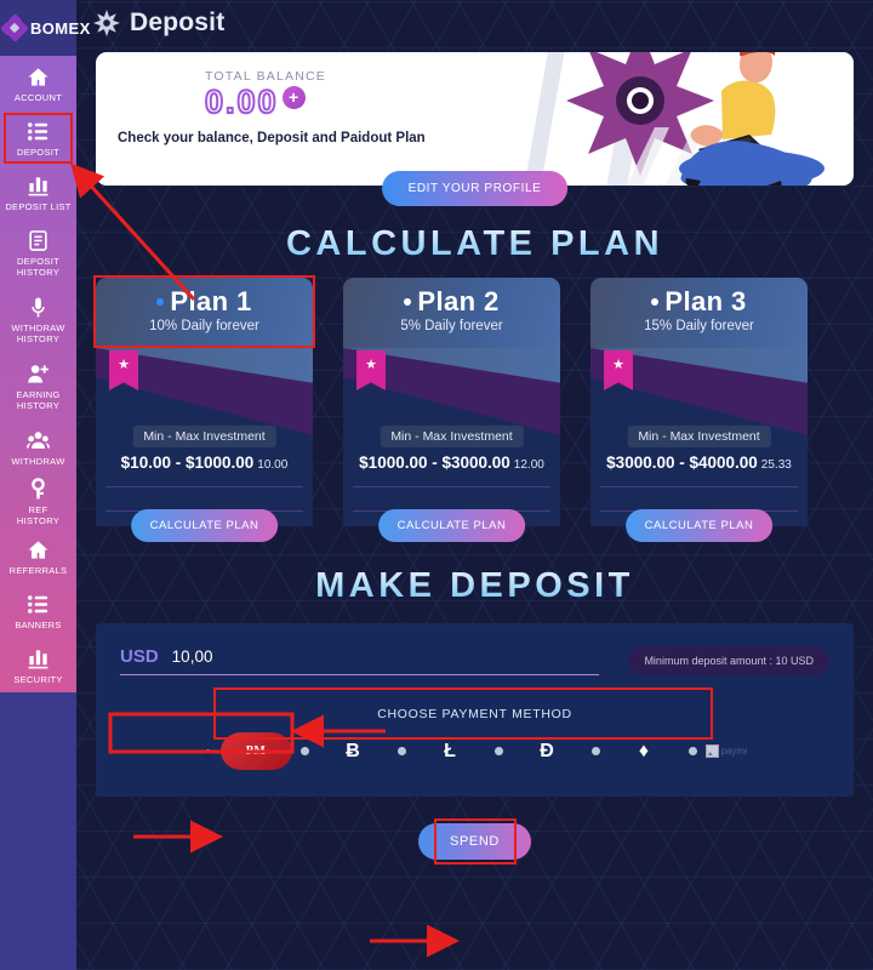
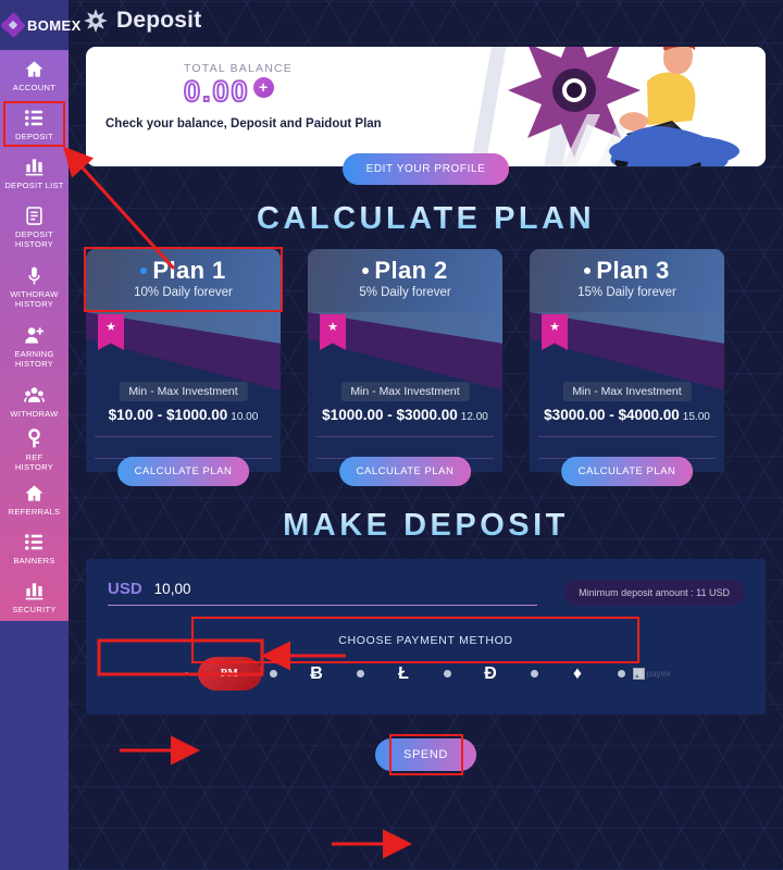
  BOMEX
  ACCOUNT
  DEPOSIT
  DEPOSIT LIST
  DEPOSIT
  HISTORY
  WITHDRAW
  HISTORY
  EARNING
  HISTORY
  WITHDRAW
  REF
  HISTORY
  REFERRALS
  BANNERS
  SECURITY
  Deposit
  TOTAL BALANCE
  0.00
  +
  Check your balance, Deposit and Paidout Plan
  EDIT YOUR PROFILE
  CALCULATE PLAN
  Plan 1
  10% Daily forever
  ★
  Min - Max Investment
  $10.00 - $1000.00 10.00
  CALCULATE PLAN
  Plan 2
  5% Daily forever
  ★
  Min - Max Investment
  $1000.00 - $3000.00 12.00
  CALCULATE PLAN
  Plan 3
  15% Daily forever
  ★
  Min - Max Investment
- $3000.00 - $4000.00 25.33
+ $3000.00 - $4000.00 15.00
  CALCULATE PLAN
  MAKE DEPOSIT
  USD
  10,00
- Minimum deposit amount : 10 USD
+ Minimum deposit amount : 11 USD
  CHOOSE PAYMENT METHOD
  Ƀ
  Ł
  Ð
  ♦
  SPEND
